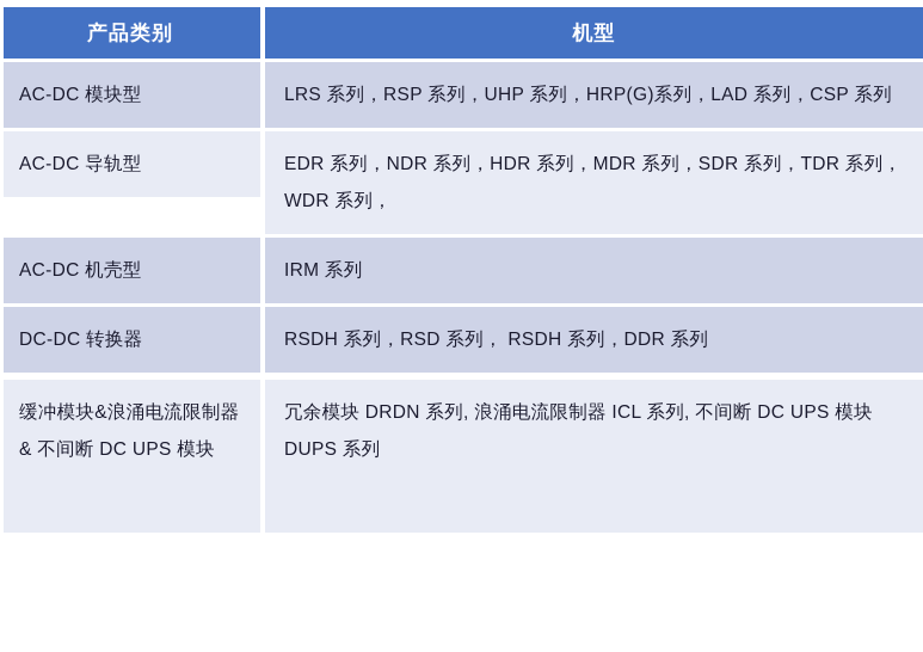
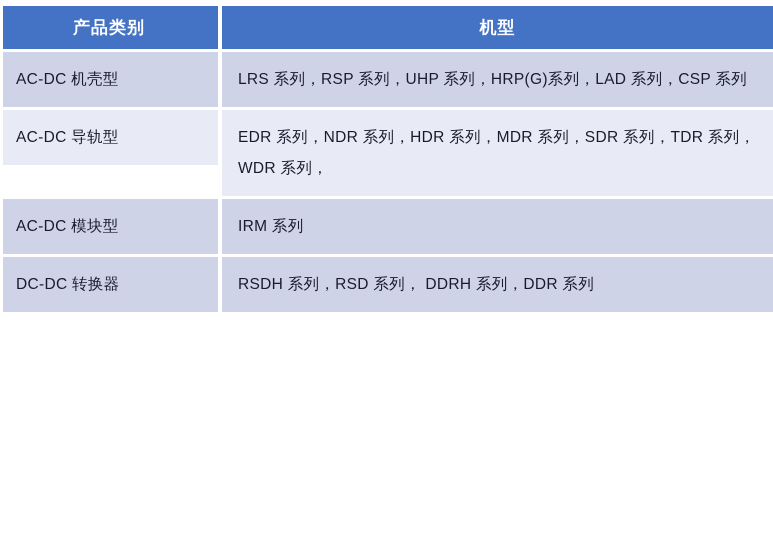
  产品类别		机型
- AC-DC 模块型		LRS 系列，RSP 系列，UHP 系列，HRP(G)系列，LAD 系列，CSP 系列
+ AC-DC 机壳型		LRS 系列，RSP 系列，UHP 系列，HRP(G)系列，LAD 系列，CSP 系列
  AC-DC 导轨型		EDR 系列，NDR 系列，HDR 系列，MDR 系列，SDR 系列，TDR 系列，WDR 系列，
- AC-DC 机壳型		IRM 系列
+ AC-DC 模块型		IRM 系列
- DC-DC 转换器		RSDH 系列，RSD 系列， RSDH 系列，DDR 系列
+ DC-DC 转换器		RSDH 系列，RSD 系列， DDRH 系列，DDR 系列
- 缓冲模块&浪涌电流限制器 & 不间断 DC UPS 模块		冗余模块 DRDN 系列, 浪涌电流限制器 ICL 系列, 不间断 DC UPS 模块 DUPS 系列
